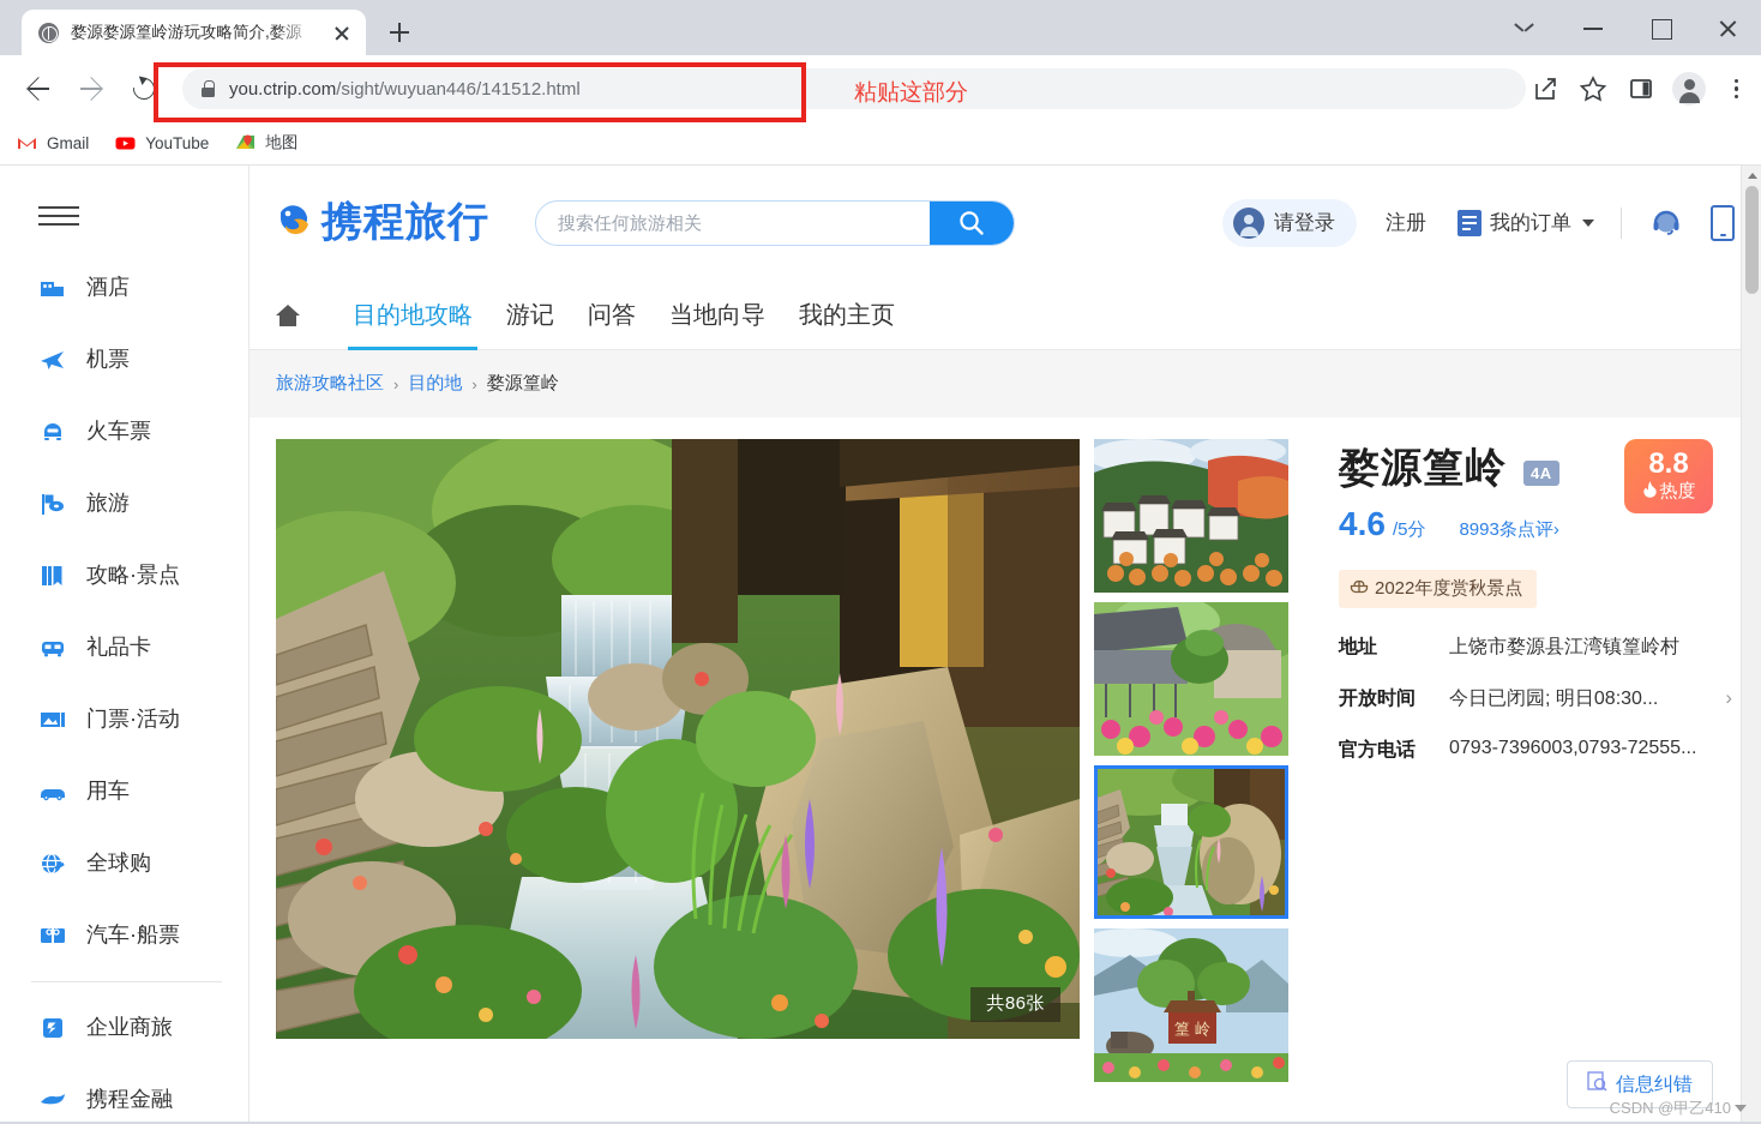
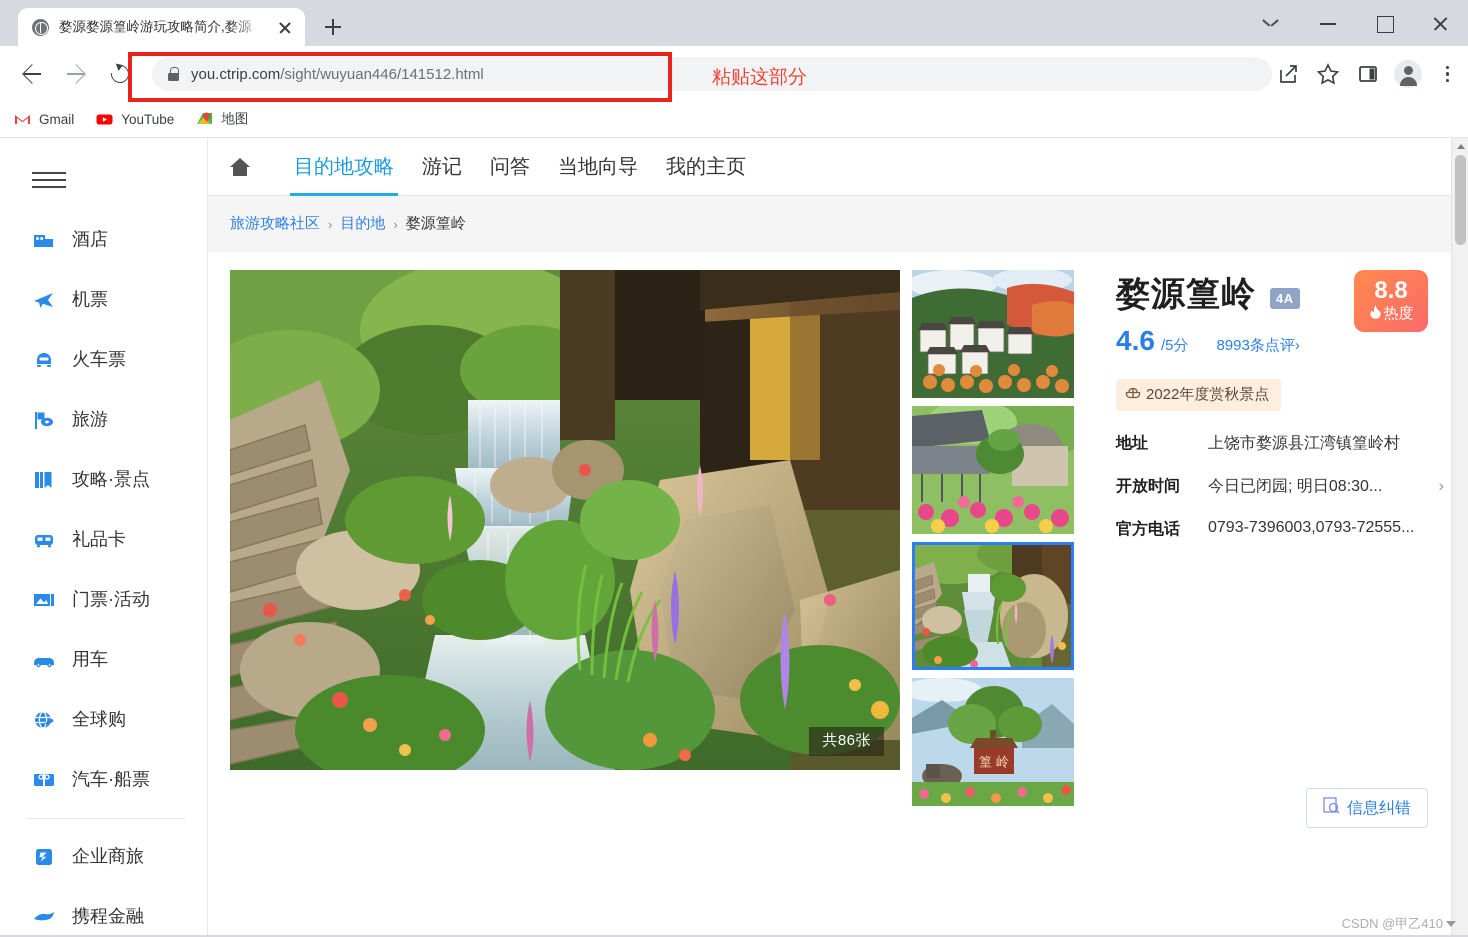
  婺源婺源篁岭游玩攻略简介,婺源
  you.ctrip.com/sight/wuyuan446/141512.html
  Gmail
  YouTube
  地图
  粘贴这部分
  酒店
  机票
  火车票
  旅游
  攻略·景点
  礼品卡
  门票·活动
  用车
  全球购
  汽车·船票
  企业商旅
  携程金融
- 携程旅行
- 搜索任何旅游相关
- 请登录
- 注册
- 我的订单
  目的地攻略
  游记
  问答
  当地向导
  我的主页
  旅游攻略社区
  ›
  目的地
  ›
  婺源篁岭
  共86张
  篁 岭
  婺源篁岭
  4A
  8.8
  热度
  4.6
  /5分
  8993条点评›
  2022年度赏秋景点
  地址
  上饶市婺源县江湾镇篁岭村
  开放时间
  今日已闭园; 明日08:30...
  ›
  官方电话
  0793-7396003,0793-72555...
  信息纠错
  CSDN @甲乙410
